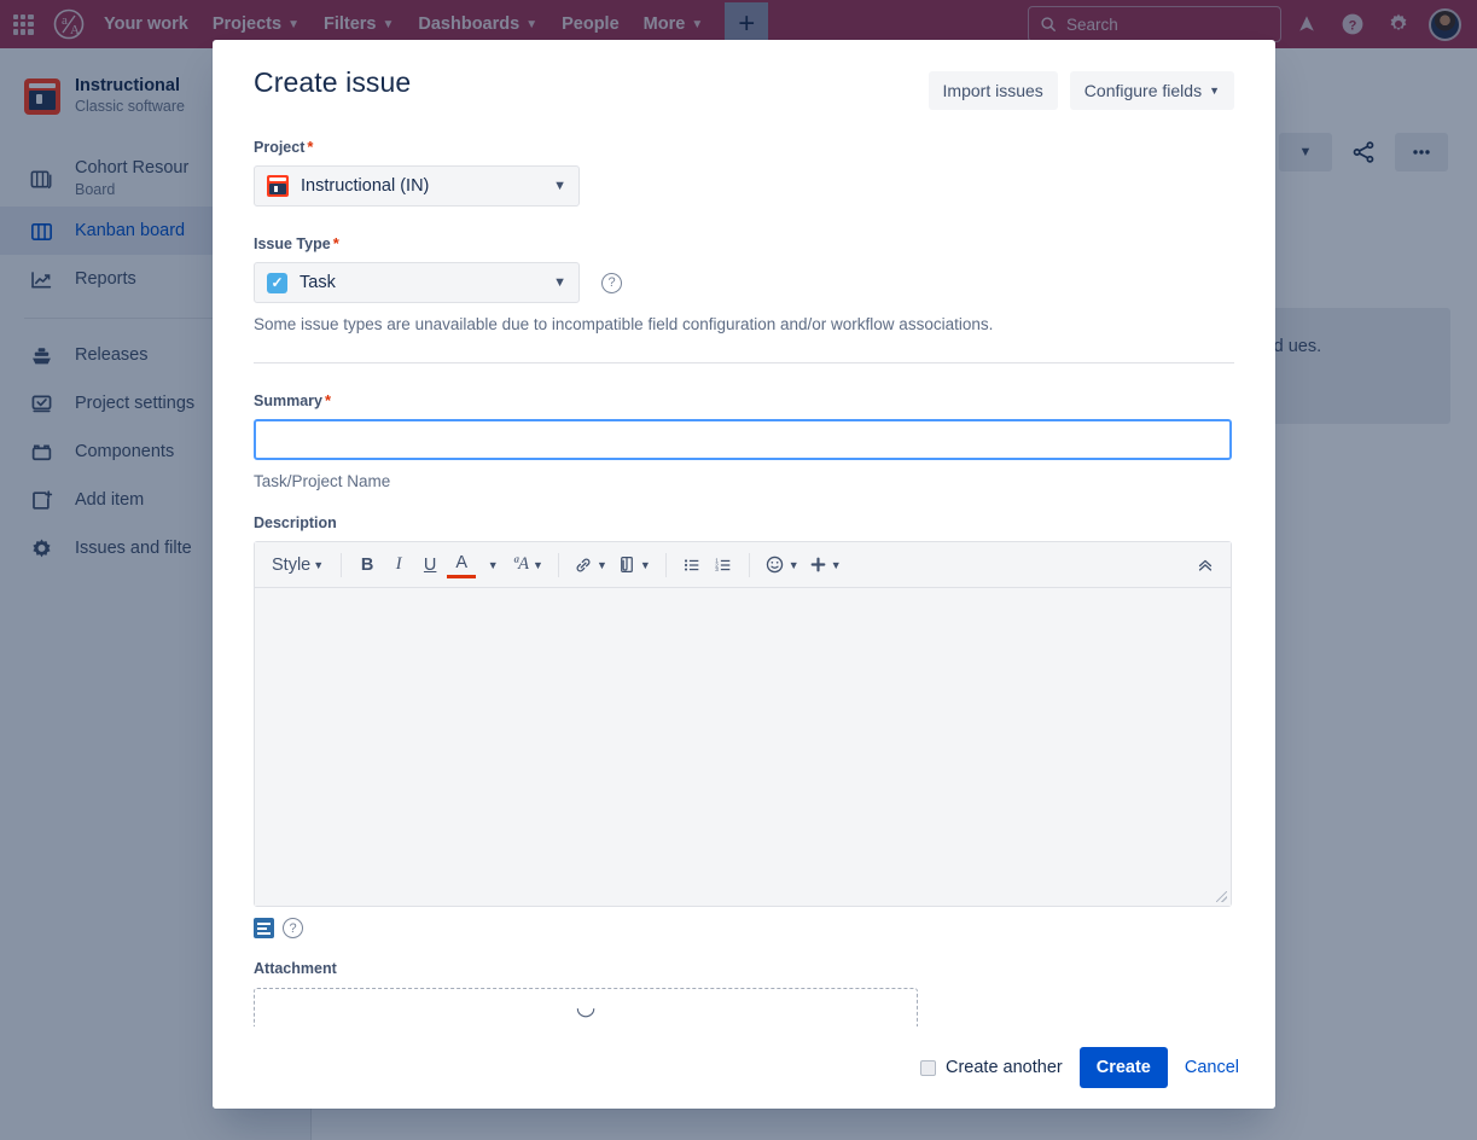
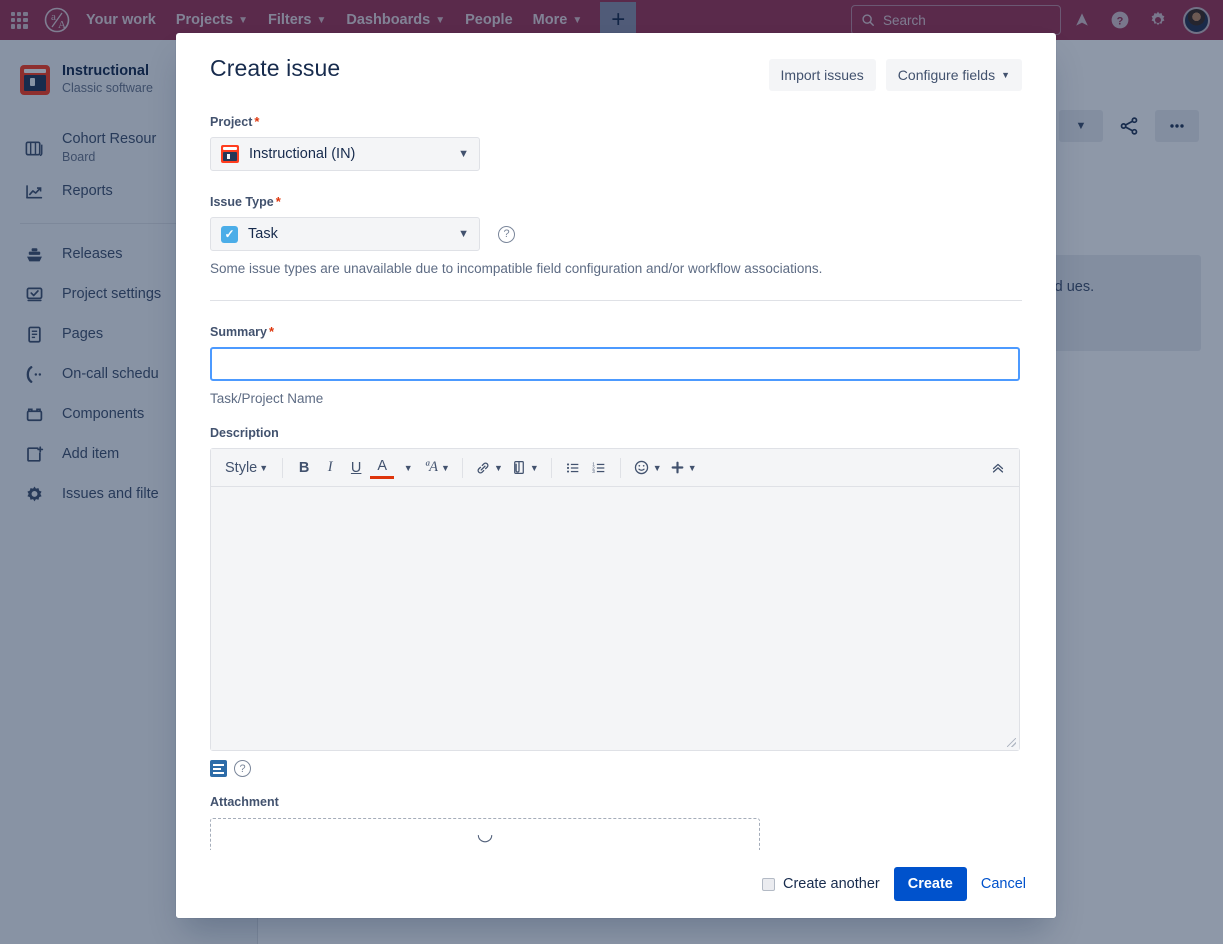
  a
  A
  Your work
  Projects
  ▼
  Filters
  ▼
  Dashboards
  ▼
  People
  More
  ▼
  +
  Search
  ?
  Instructional
  Classic software
  Cohort Resour
  Board
- Kanban board
  Reports
  Releases
  Project settings
+ Pages
+ On-call schedu
  Components
  Add item
  Issues and filte
  ▼
  Create issue
  Import issues
  Configure fields
  ▼
  Project
  *
  Instructional (IN)
  ▼
  Issue Type
  *
  ✓
  Task
  ▼
  ?
  Some issue types are unavailable due to incompatible field configuration and/or workflow associations.
  Summary
  *
  Task/Project Name
  Description
  Style
  ▼
  B
  I
  U
  A
  ▼
  ªA
  ▼
  ▼
  ▼
  ▼
  ▼
  ?
  Attachment
  ◡
  Create another
  Create
  Cancel
